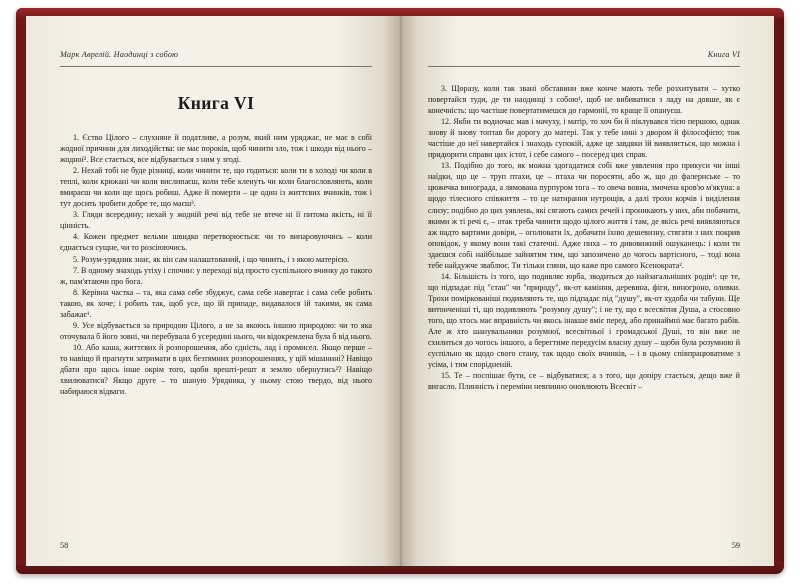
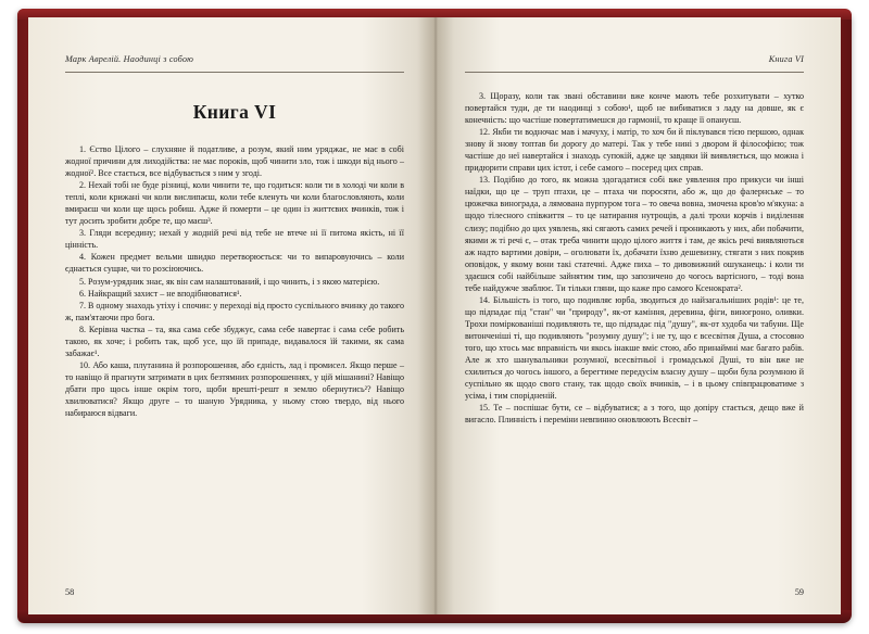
  Марк Аврелій. Наодинці з собою
  Книга VI
  1. Єство Цілого – слухняне й податливе, а розум, який ним уряджає, не має в собі жодної причини для лиходійства: не має пороків, щоб чинити зло, тож і шкоди від нього – жодної². Все стається, все відбувається з ним у згоді.
  2. Нехай тобі не буде різниці, коли чинити те, що годиться: коли ти в холоді чи коли в теплі, коли крижані чи коли вислипаєш, коли тебе кленуть чи коли благословляють, коли вмираєш чи коли ще щось робиш. Адже й померти – це один із життєвих вчинків, тож і тут досить зробити добре те, що маєш³.
  3. Гляди всередину; нехай у жодній речі від тебе не втече ні її питома якість, ні її цінність.
  4. Кожен предмет вельми швидко перетворюється: чи то випаровуючись – коли єднається сущне, чи то розсіюючись.
  5. Розум-урядник знає, як він сам налаштований, і що чинить, і з якою матерією.
+ 6. Найкращий захист – не вподібнюватися¹.
  7. В одному знаходь утіху і спочин: у переході від просто суспільного вчинку до такого ж, пам'ятаючи про бога.
  8. Керівна частка – та, яка сама себе збуджує, сама себе навертає і сама себе робить такою, як хоче; і робить так, щоб усе, що їй припаде, видавалося їй такими, як сама забажає¹.
- 9. Усе відбувається за природою Цілого, а не за якоюсь іншою природою: чи то яка оточувала б його зовні, чи перебувала б усередині нього, чи відокремлена була б від нього.
- 10. Або каша, життєвих й розпорошення, або єдність, лад і промисел. Якщо перше – то навіщо й прагнути затримати в цих безтямних розпорошеннях, у цій мішанині? Навіщо дбати про щось інше окрім того, щоби врешті-решт я землю обернутись²? Навіщо хвилюватися? Якщо друге – то шаную Урядника, у ньому стою твердо, від нього набираюся відваги.
+ 10. Або каша, плутанина й розпорошення, або єдність, лад і промисел. Якщо перше – то навіщо й прагнути затримати в цих безтямних розпорошеннях, у цій мішанині? Навіщо дбати про щось інше окрім того, щоби врешті-решт я землю обернутись²? Навіщо хвилюватися? Якщо друге – то шаную Урядника, у ньому стою твердо, від нього набираюся відваги.
  58
  Книга VI
  3. Щоразу, коли так звані обставини вже конче мають тебе розхитувати – хутко повертайся туди, де ти наодинці з собою¹, щоб не вибиватися з ладу на довше, як є конечність: що частіше повертатимешся до гармонії, то краще її опануєш.
  12. Якби ти водночас мав і мачуху, і матір, то хоч би й піклувався тією першою, однак знову й знову топтав би дорогу до матері. Так у тебе нині з двором й філософією; тож частіше до неї навертайся і знаходь супокій, адже це завдяки їй виявляється, що можна і придюрити справи цих істот, і себе самого – посеред цих справ.
  13. Подібно до того, як можна здогадатися собі вже уявлення про прикуси чи інші наїдки, що це – труп птахи, це – птаха чи поросяти, або ж, що до фалернське – то цюжечка винограда, а лямована пурпуром тога – то овеча вовна, змочена кров'ю м'якуна: а щодо тілесного співжиття – то це натирання нутрощів, а далі трохи корчів і виділення слизу; подібно до цих уявлень, які сягають самих речей і проникають у них, аби побачити, якими ж ті речі є, – отак треба чинити щодо цілого життя і там, де якісь речі виявляються аж надто вартими довіри, – оголювати їх, добачати їхню дешевизну, стягати з них покрив оповідок, у якому вони такі статечні. Адже пиха – то дивовижний ошуканець: і коли ти здаєшся собі найбільше зайнятим тим, що запозичено до чогось вартісного, – тоді вона тебе найдужче зваблює. Ти тільки гляни, що каже про самого Ксенократа².
- 14. Більшість із того, що подивляє юрба, зводиться до найзагальніших родів¹: це те, що підпадає під "стан" чи "природу", як-от каміння, деревина, фіги, виногроно, оливки. Трохи поміркованіші подивляють те, що підпадає під "душу", як-от худоба чи табуни. Ще витонченіші ті, що подивляють "розумну душу"; і не ту, що є всесвітня Душа, а стосовно того, що хтось має вправність чи якось інакше вміє перед, або принаймні має багато рабів. Але ж хто шанувальники розумної, всесвітньої і громадської Душі, то він вже не схилиться до чогось іншого, а берегтиме передусім власну душу – щоби була розумною й суспільно як щодо свого стану, так щодо своїх вчинків, – і в цьому співпрацюватиме з усіма, і тим спорідненій.
+ 14. Більшість із того, що подивляє юрба, зводиться до найзагальніших родів¹: це те, що підпадає під "стан" чи "природу", як-от каміння, деревина, фіги, виногроно, оливки. Трохи поміркованіші подивляють те, що підпадає під "душу", як-от худоба чи табуни. Ще витонченіші ті, що подивляють "розумну душу"; і не ту, що є всесвітня Душа, а стосовно того, що хтось має вправність чи якось інакше вміє стою, або принаймні має багато рабів. Але ж хто шанувальники розумної, всесвітньої і громадської Душі, то він вже не схилиться до чогось іншого, а берегтиме передусім власну душу – щоби була розумною й суспільно як щодо свого стану, так щодо своїх вчинків, – і в цьому співпрацюватиме з усіма, і тим спорідненій.
  15. Те – поспішає бути, се – відбуватися; а з того, що допіру стається, дещо вже й вигасло. Плинність і переміни невпинно оновлюють Всесвіт –
  59
